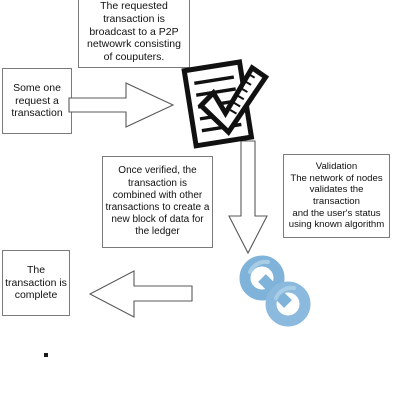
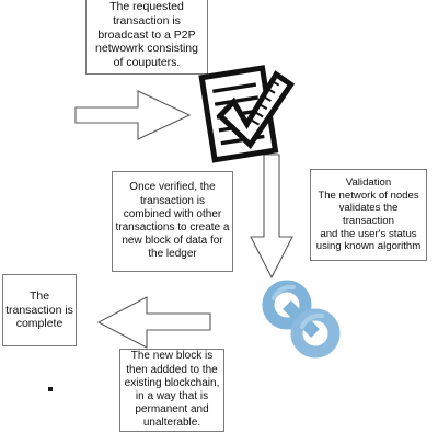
  The requested
  transaction is
  broadcast to a P2P
  netwowrk consisting
  of couputers.
- Some one
- request a
- transaction
  Once verified, the
  transaction is
  combined with other
  transactions to create a
  new block of data for
  the ledger
  Validation
  The network of nodes
  validates the transaction
  and the user's status
  using known algorithm
  The
  transaction is
  complete
+ The new block is
+ then addded to the
+ existing blockchain,
+ in a way that is
+ permanent and
+ unalterable.
